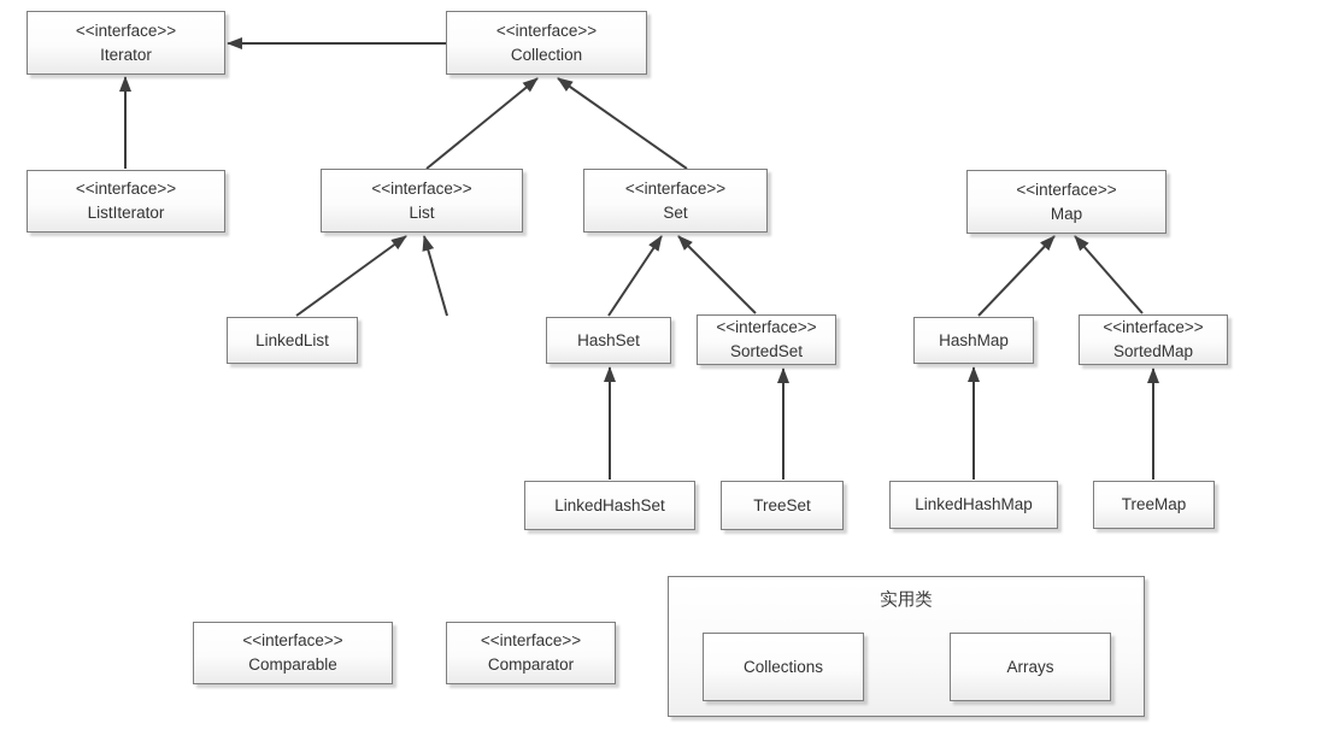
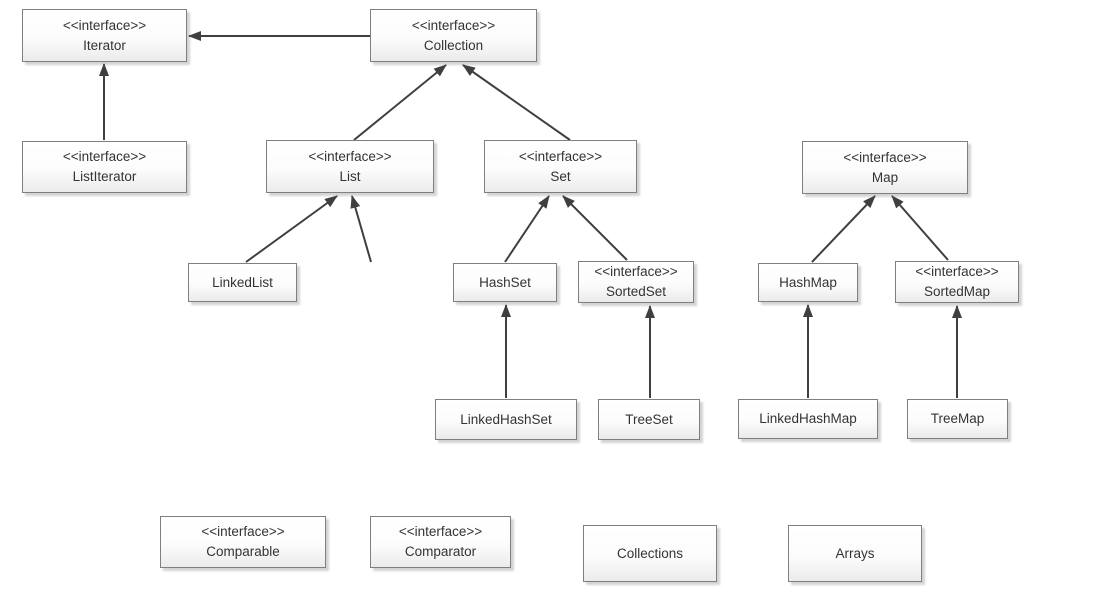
  <<interface>>
  Iterator
  <<interface>>
  Collection
  <<interface>>
  ListIterator
  <<interface>>
  List
  <<interface>>
  Set
  <<interface>>
  Map
  LinkedList
  HashSet
  <<interface>>
  SortedSet
  HashMap
  <<interface>>
  SortedMap
  LinkedHashSet
  TreeSet
  LinkedHashMap
  TreeMap
  <<interface>>
  Comparable
  <<interface>>
  Comparator
- 实用类
  Collections
  Arrays
